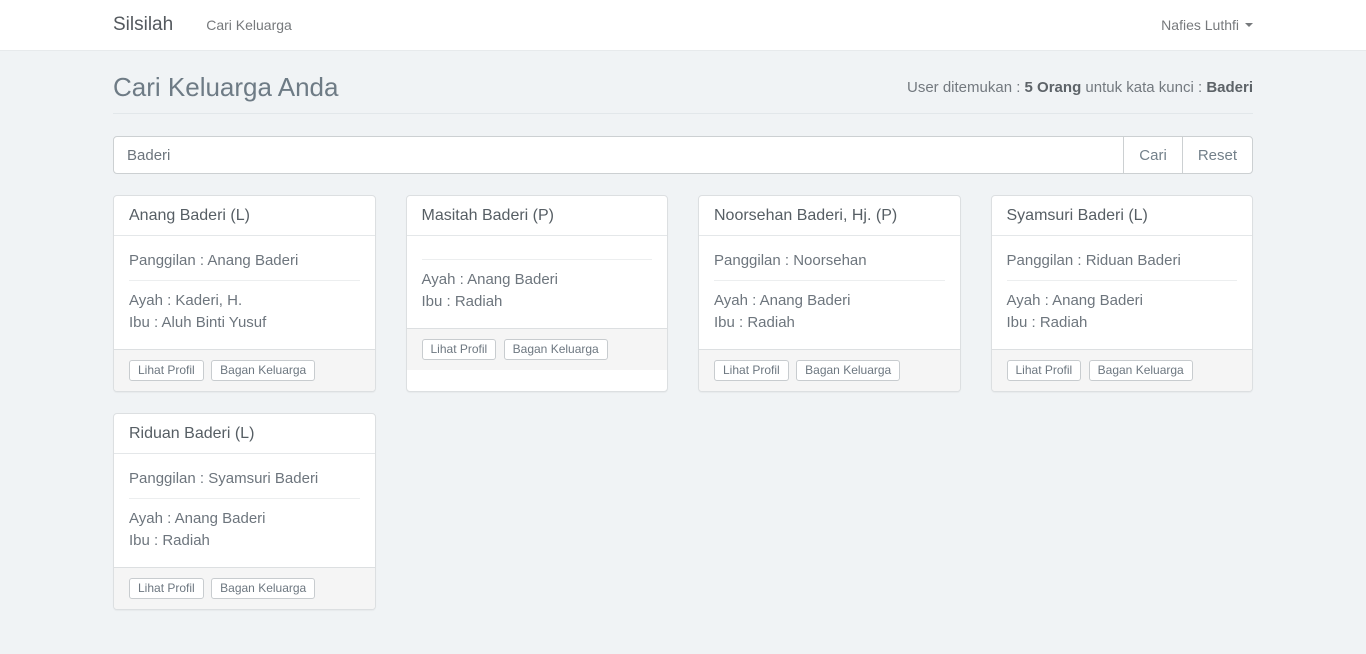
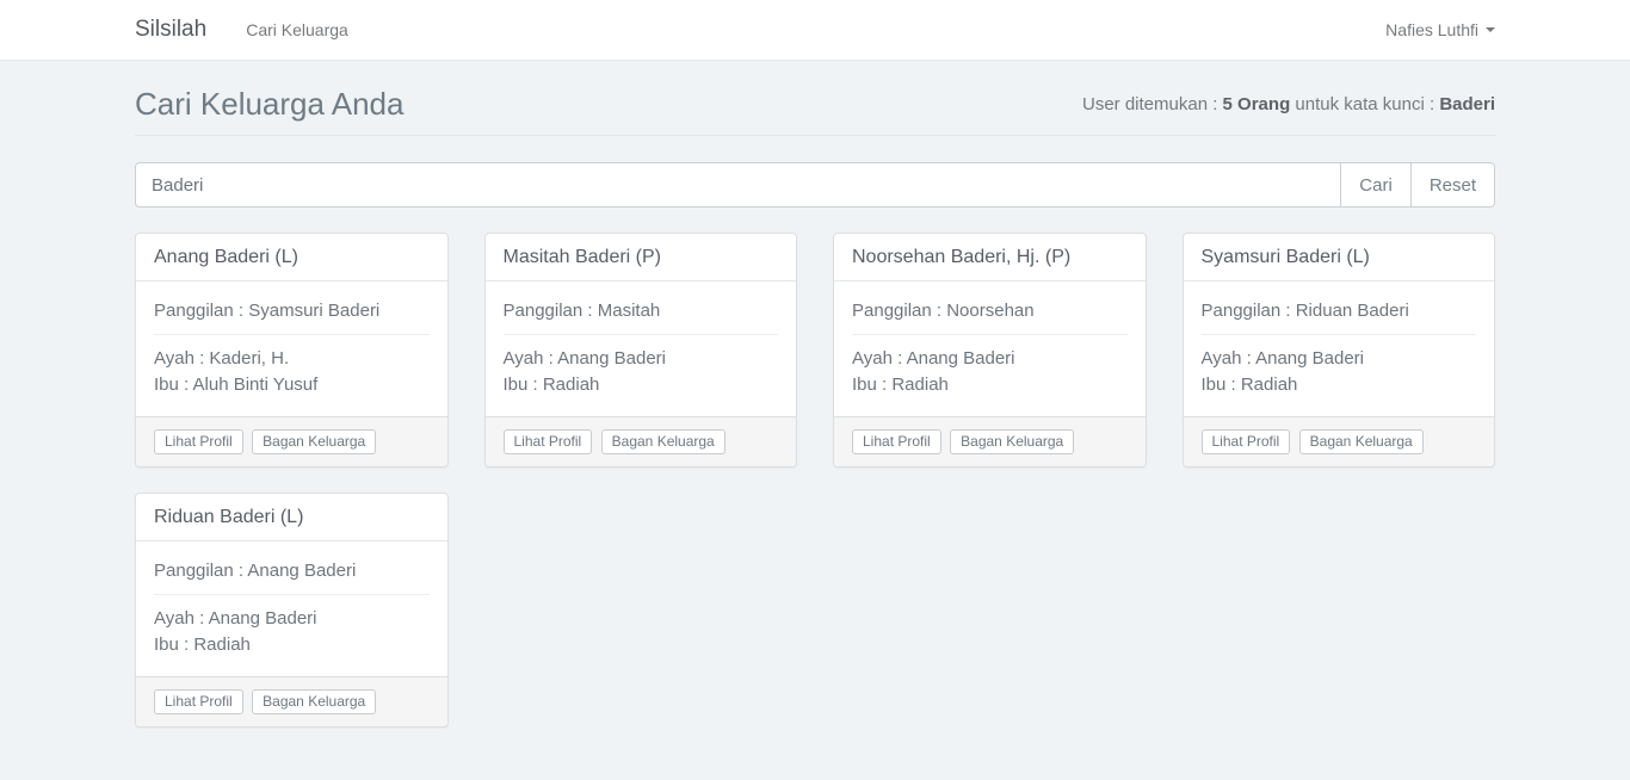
  Silsilah
  Cari Keluarga
  Nafies Luthfi
  Cari Keluarga Anda
  User ditemukan : 5 Orang untuk kata kunci : Baderi
  Baderi
  Cari
  Reset
  Anang Baderi (L)
- Panggilan : Anang Baderi
+ Panggilan : Syamsuri Baderi
  Ayah : Kaderi, H.
  Ibu : Aluh Binti Yusuf
  Lihat Profil Bagan Keluarga
  Masitah Baderi (P)
+ Panggilan : Masitah
  Ayah : Anang Baderi
  Ibu : Radiah
  Lihat Profil Bagan Keluarga
  Noorsehan Baderi, Hj. (P)
  Panggilan : Noorsehan
  Ayah : Anang Baderi
  Ibu : Radiah
  Lihat Profil Bagan Keluarga
  Syamsuri Baderi (L)
  Panggilan : Riduan Baderi
  Ayah : Anang Baderi
  Ibu : Radiah
  Lihat Profil Bagan Keluarga
  Riduan Baderi (L)
- Panggilan : Syamsuri Baderi
+ Panggilan : Anang Baderi
  Ayah : Anang Baderi
  Ibu : Radiah
  Lihat Profil Bagan Keluarga
